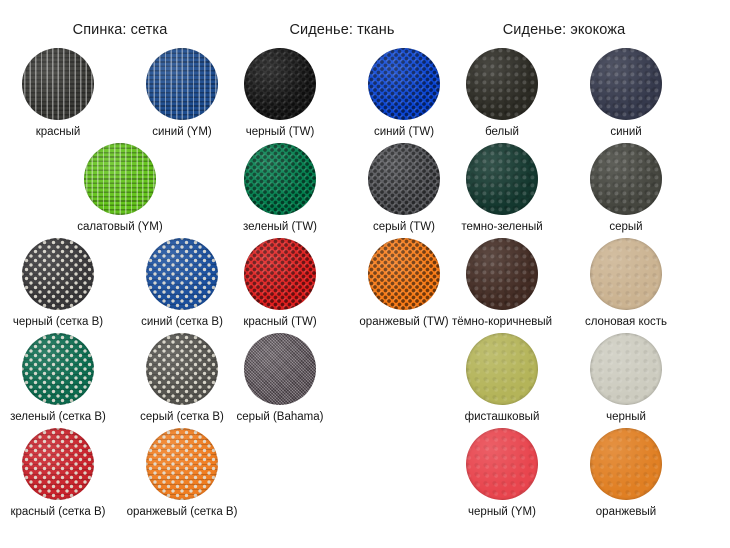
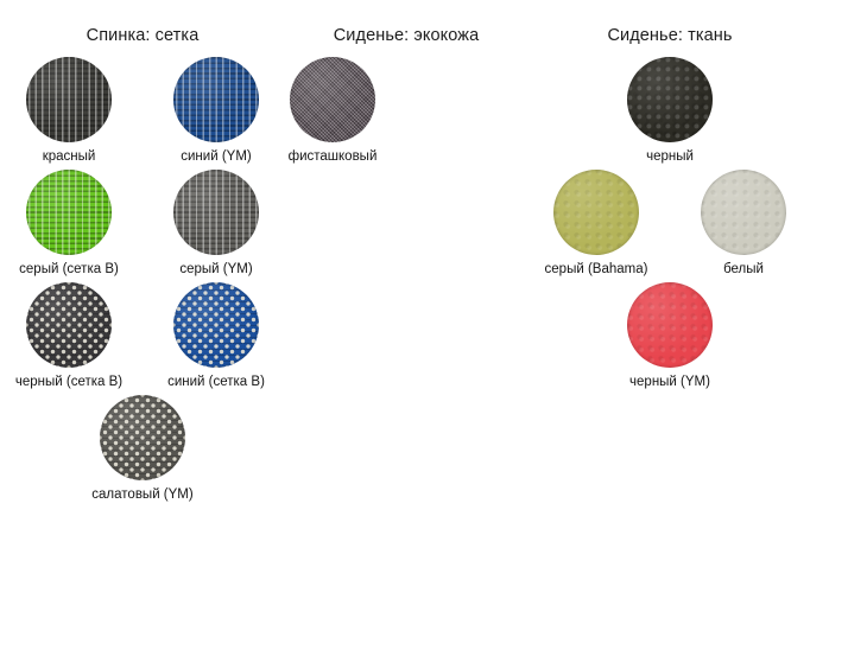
  Спинка: сетка
  красный
  синий (YM)
- салатовый (YM)
+ серый (сетка B)
+ серый (YM)
  черный (сетка B)
  синий (сетка B)
- зеленый (сетка B)
- серый (сетка B)
+ салатовый (YM)
- красный (сетка B)
- оранжевый (сетка B)
- Сиденье: ткань
+ Сиденье: экокожа
- черный (TW)
- синий (TW)
- зеленый (TW)
- серый (TW)
- красный (TW)
- оранжевый (TW)
- серый (Bahama)
+ фисташковый
- Сиденье: экокожа
+ Сиденье: ткань
- белый
+ черный
- синий
- темно-зеленый
- серый
- тёмно-коричневый
- слоновая кость
- фисташковый
+ серый (Bahama)
- черный
+ белый
  черный (YM)
- оранжевый
